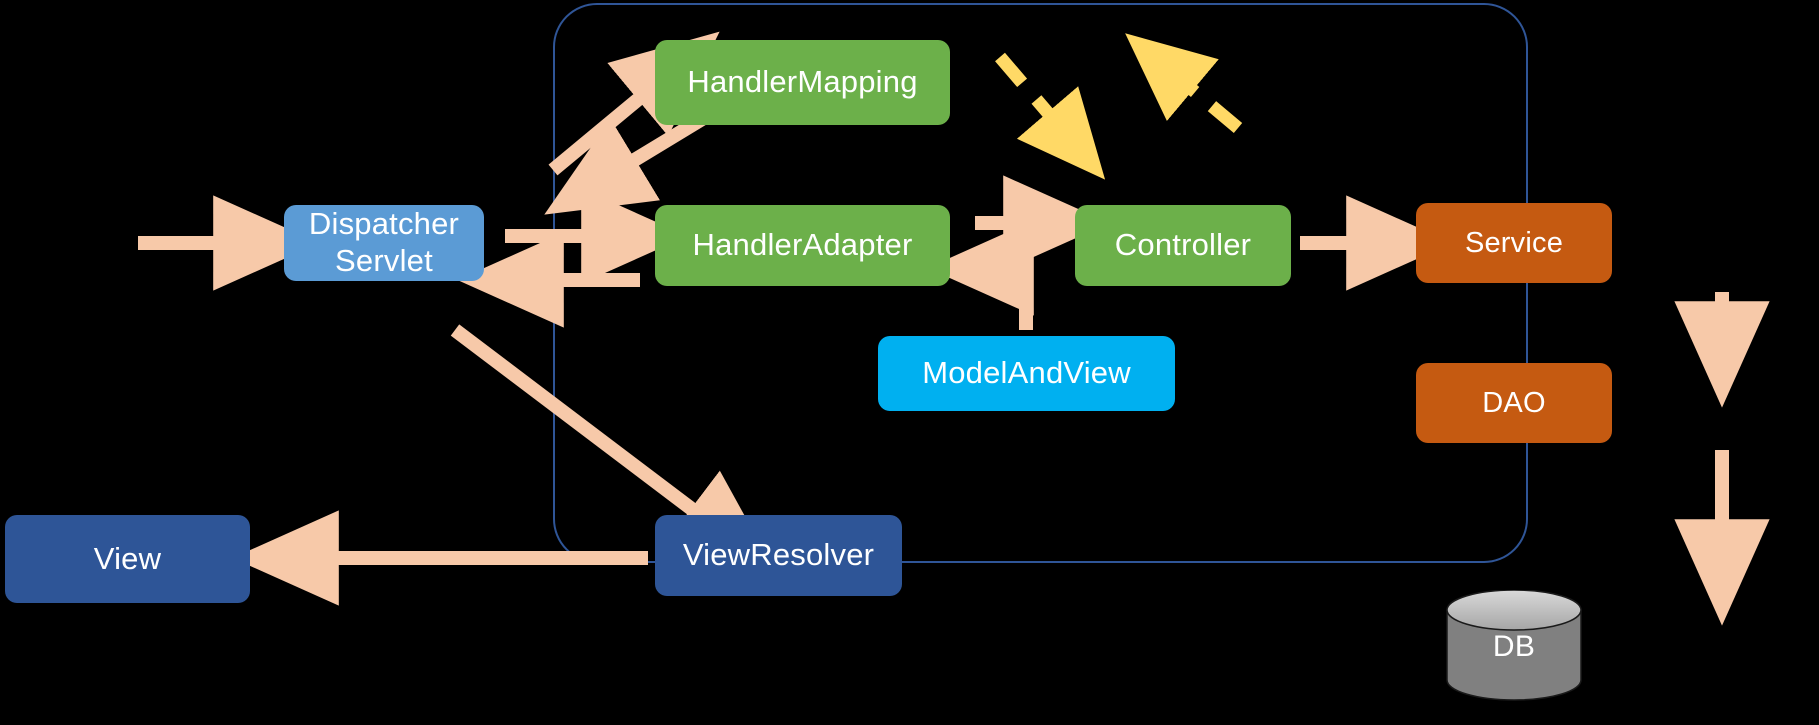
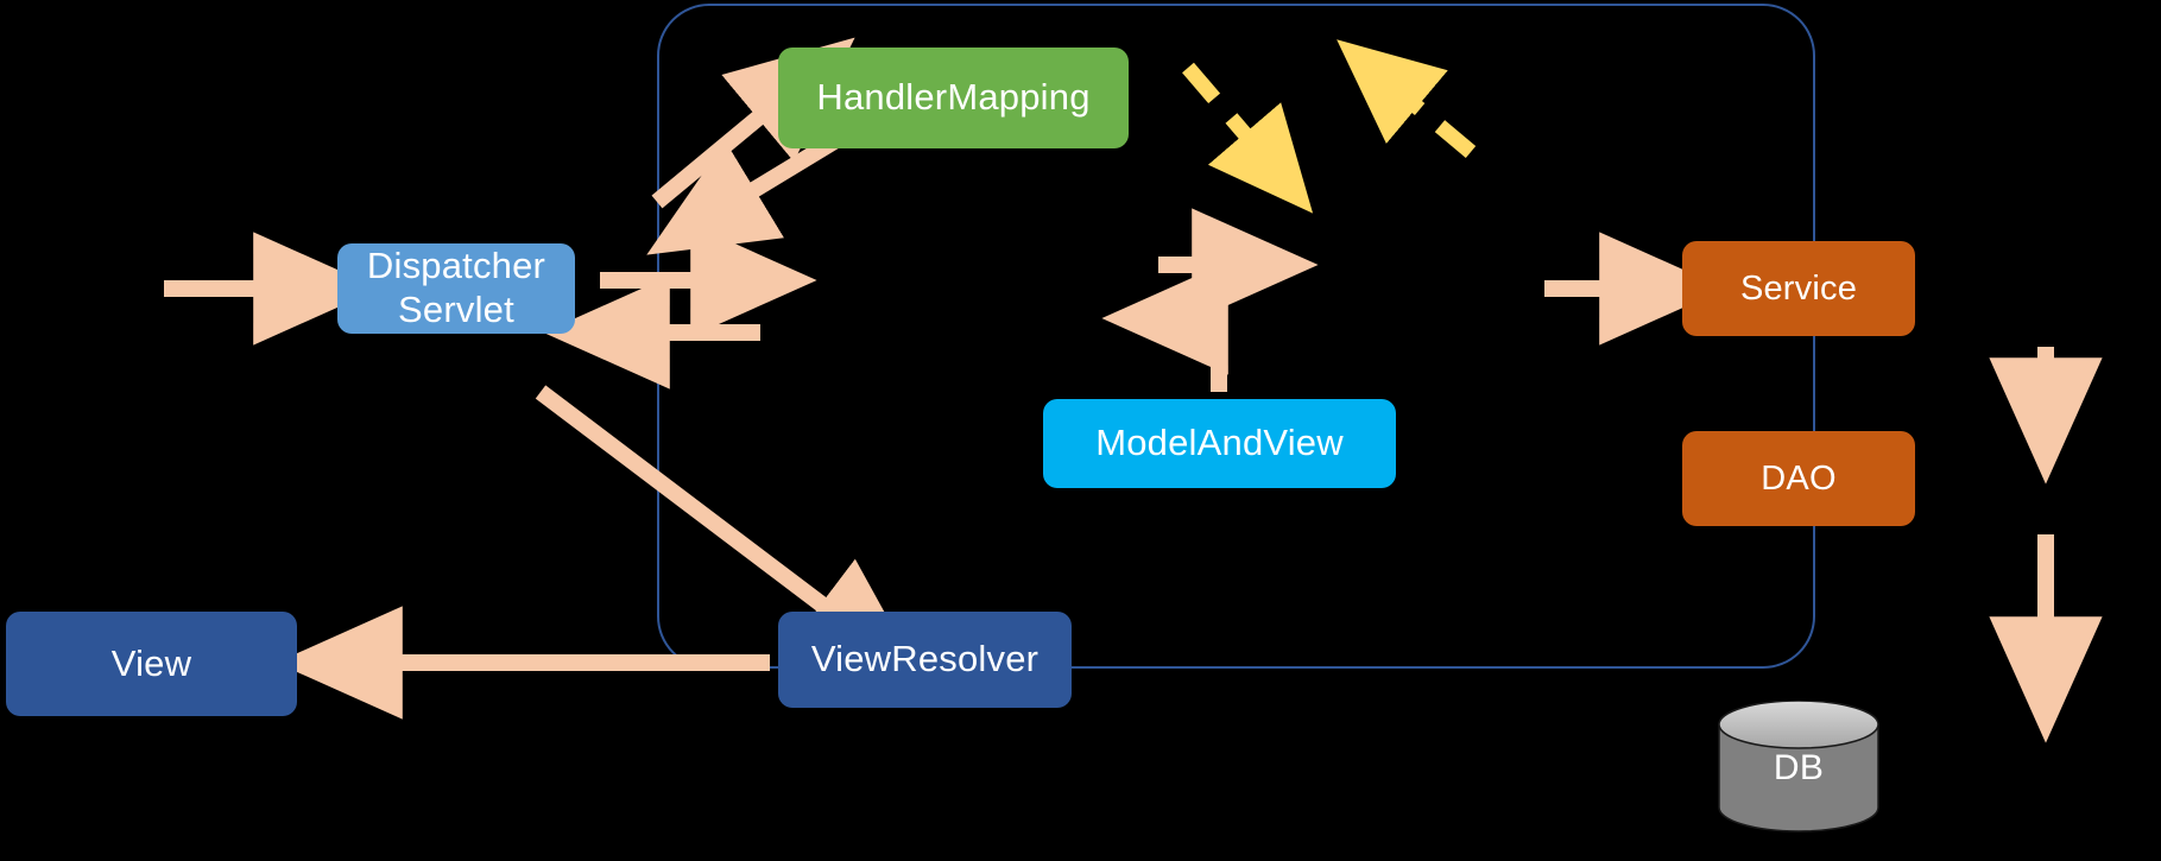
  Dispatcher
  Servlet
  HandlerMapping
- HandlerAdapter
- Controller
  ModelAndView
  Service
  DAO
  View
  ViewResolver
  DB
